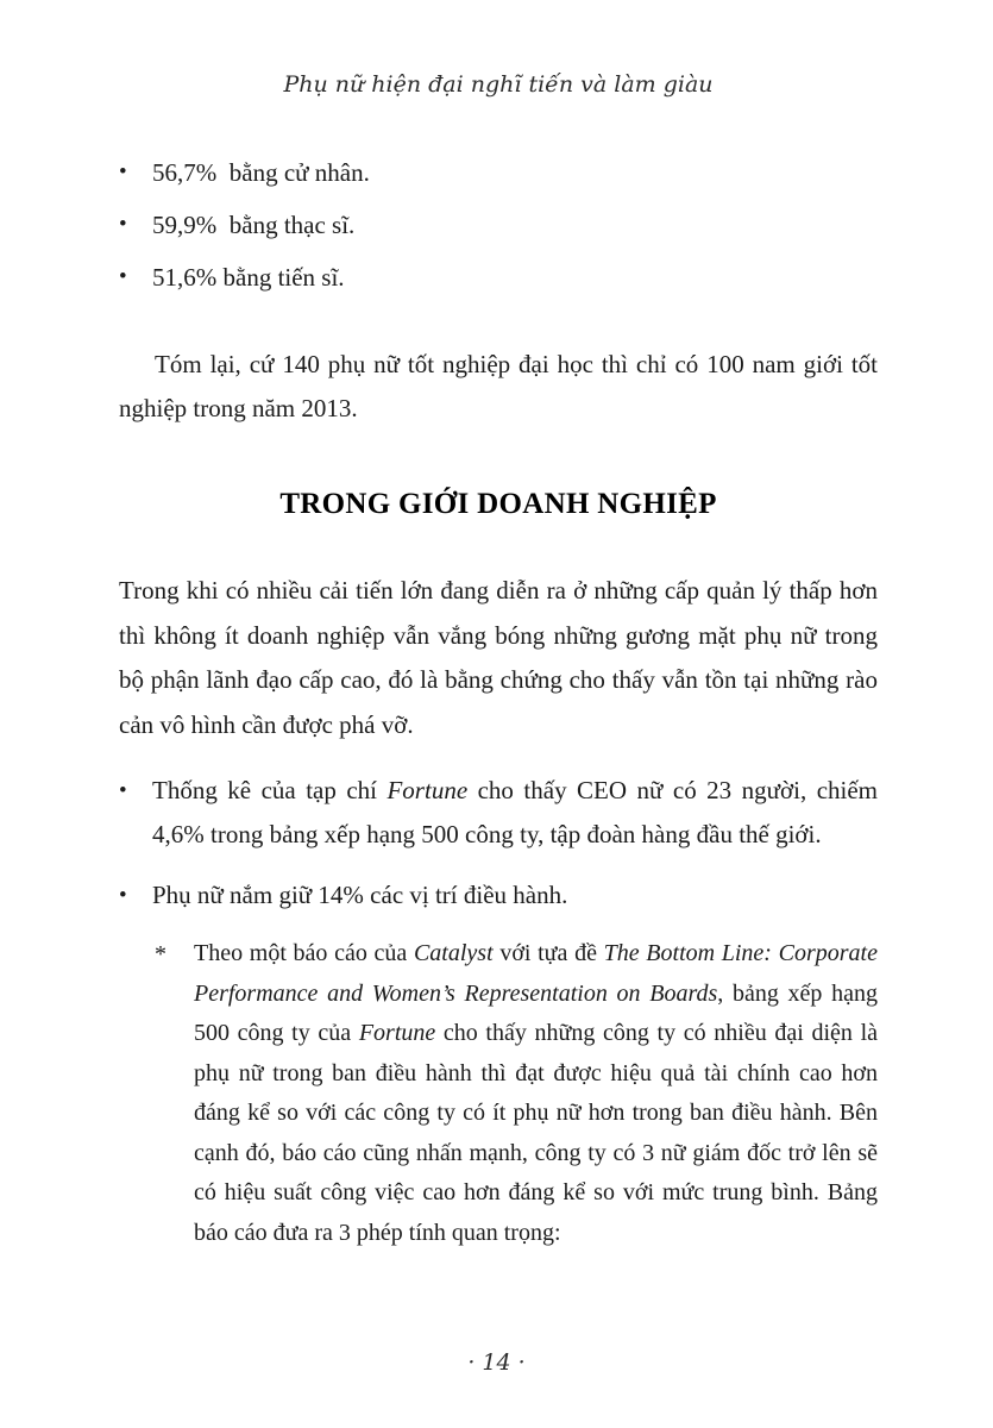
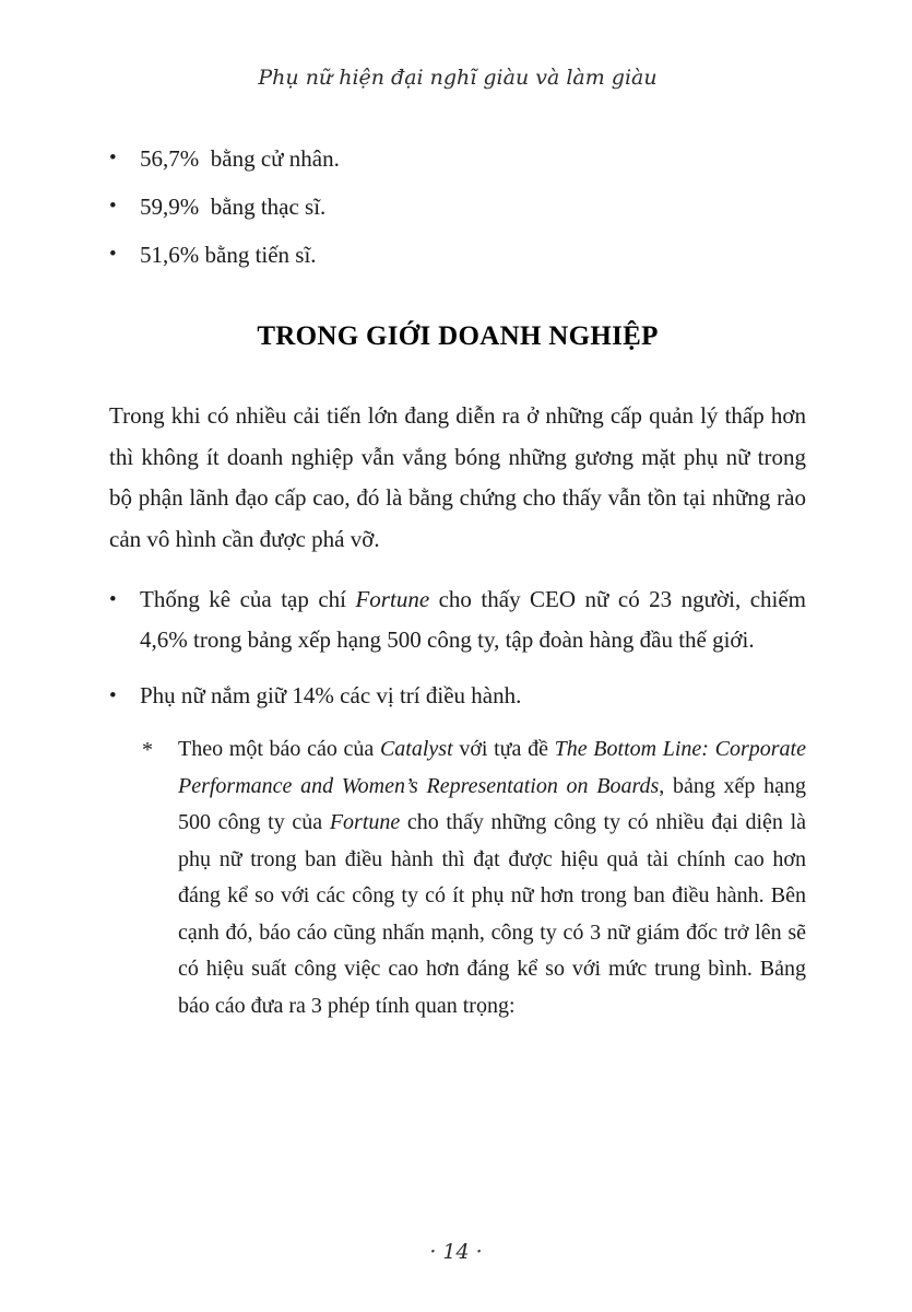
- Phụ nữ hiện đại nghĩ tiến và làm giàu
+ Phụ nữ hiện đại nghĩ giàu và làm giàu
  •
  56,7% bằng cử nhân.
  •
  59,9% bằng thạc sĩ.
  •
  51,6% bằng tiến sĩ.
- Tóm lại, cứ 140 phụ nữ tốt nghiệp đại học thì chỉ có 100 nam giới tốt nghiệp trong năm 2013.
  TRONG GIỚI DOANH NGHIỆP
  Trong khi có nhiều cải tiến lớn đang diễn ra ở những cấp quản lý thấp hơn thì không ít doanh nghiệp vẫn vắng bóng những gương mặt phụ nữ trong bộ phận lãnh đạo cấp cao, đó là bằng chứng cho thấy vẫn tồn tại những rào cản vô hình cần được phá vỡ.
  •
  Thống kê của tạp chí Fortune cho thấy CEO nữ có 23 người, chiếm 4,6% trong bảng xếp hạng 500 công ty, tập đoàn hàng đầu thế giới.
  •
  Phụ nữ nắm giữ 14% các vị trí điều hành.
  *
  Theo một báo cáo của Catalyst với tựa đề The Bottom Line: Corporate Performance and Women’s Representation on Boards, bảng xếp hạng 500 công ty của Fortune cho thấy những công ty có nhiều đại diện là phụ nữ trong ban điều hành thì đạt được hiệu quả tài chính cao hơn đáng kể so với các công ty có ít phụ nữ hơn trong ban điều hành. Bên cạnh đó, báo cáo cũng nhấn mạnh, công ty có 3 nữ giám đốc trở lên sẽ có hiệu suất công việc cao hơn đáng kể so với mức trung bình. Bảng báo cáo đưa ra 3 phép tính quan trọng:
  · 14 ·
